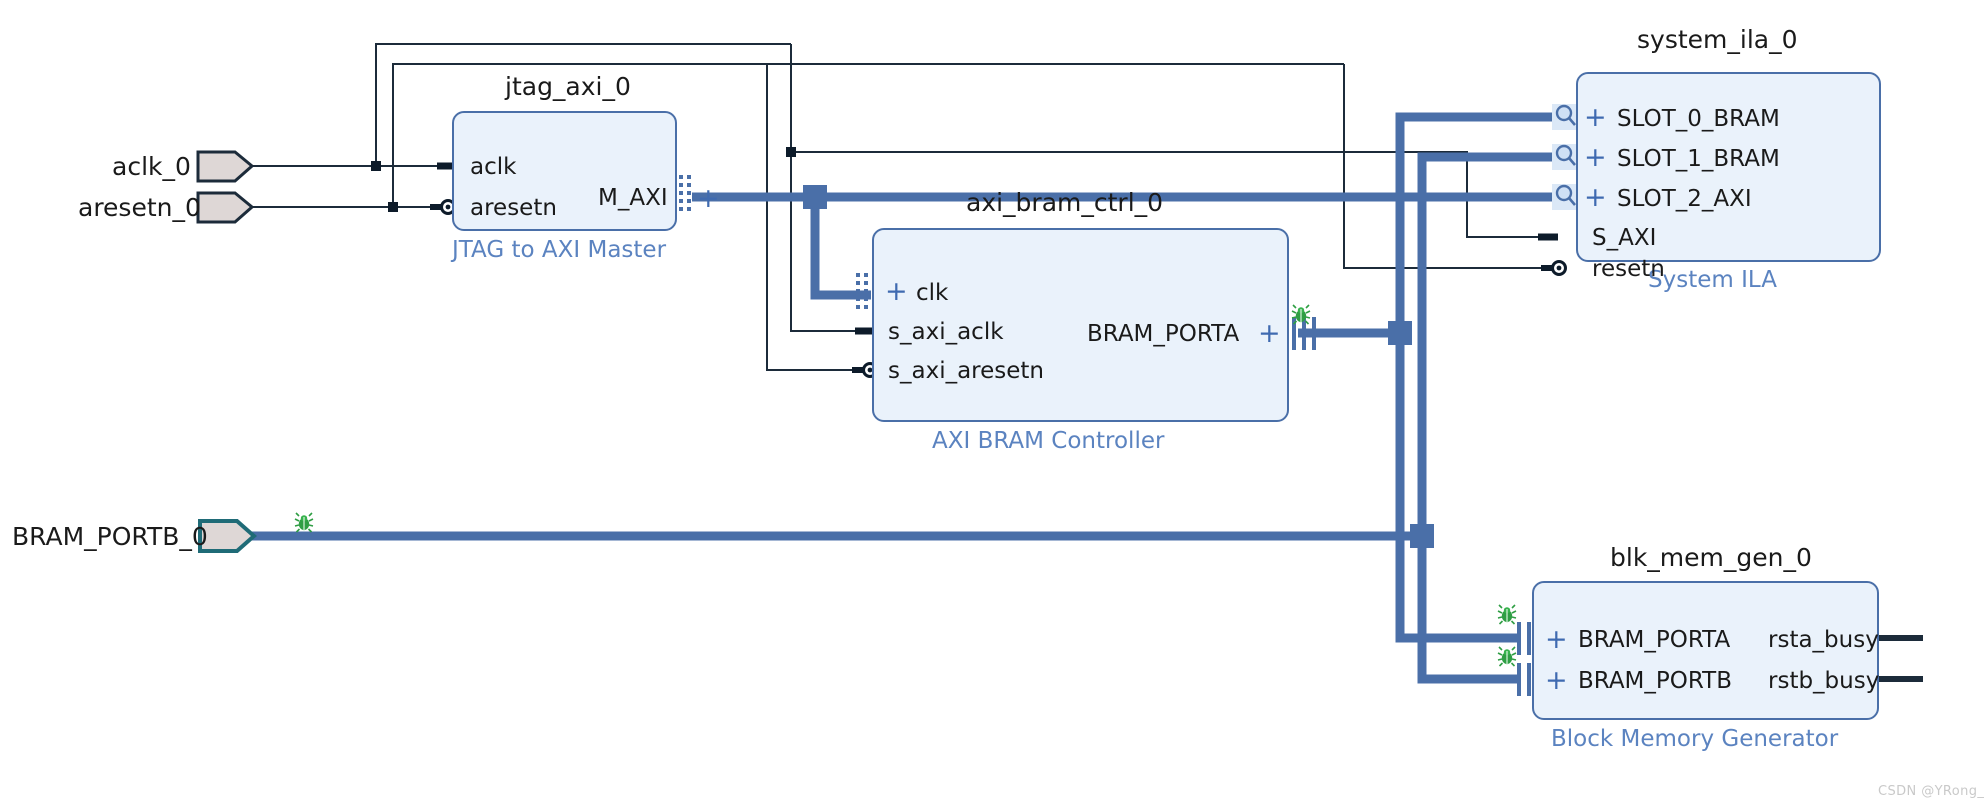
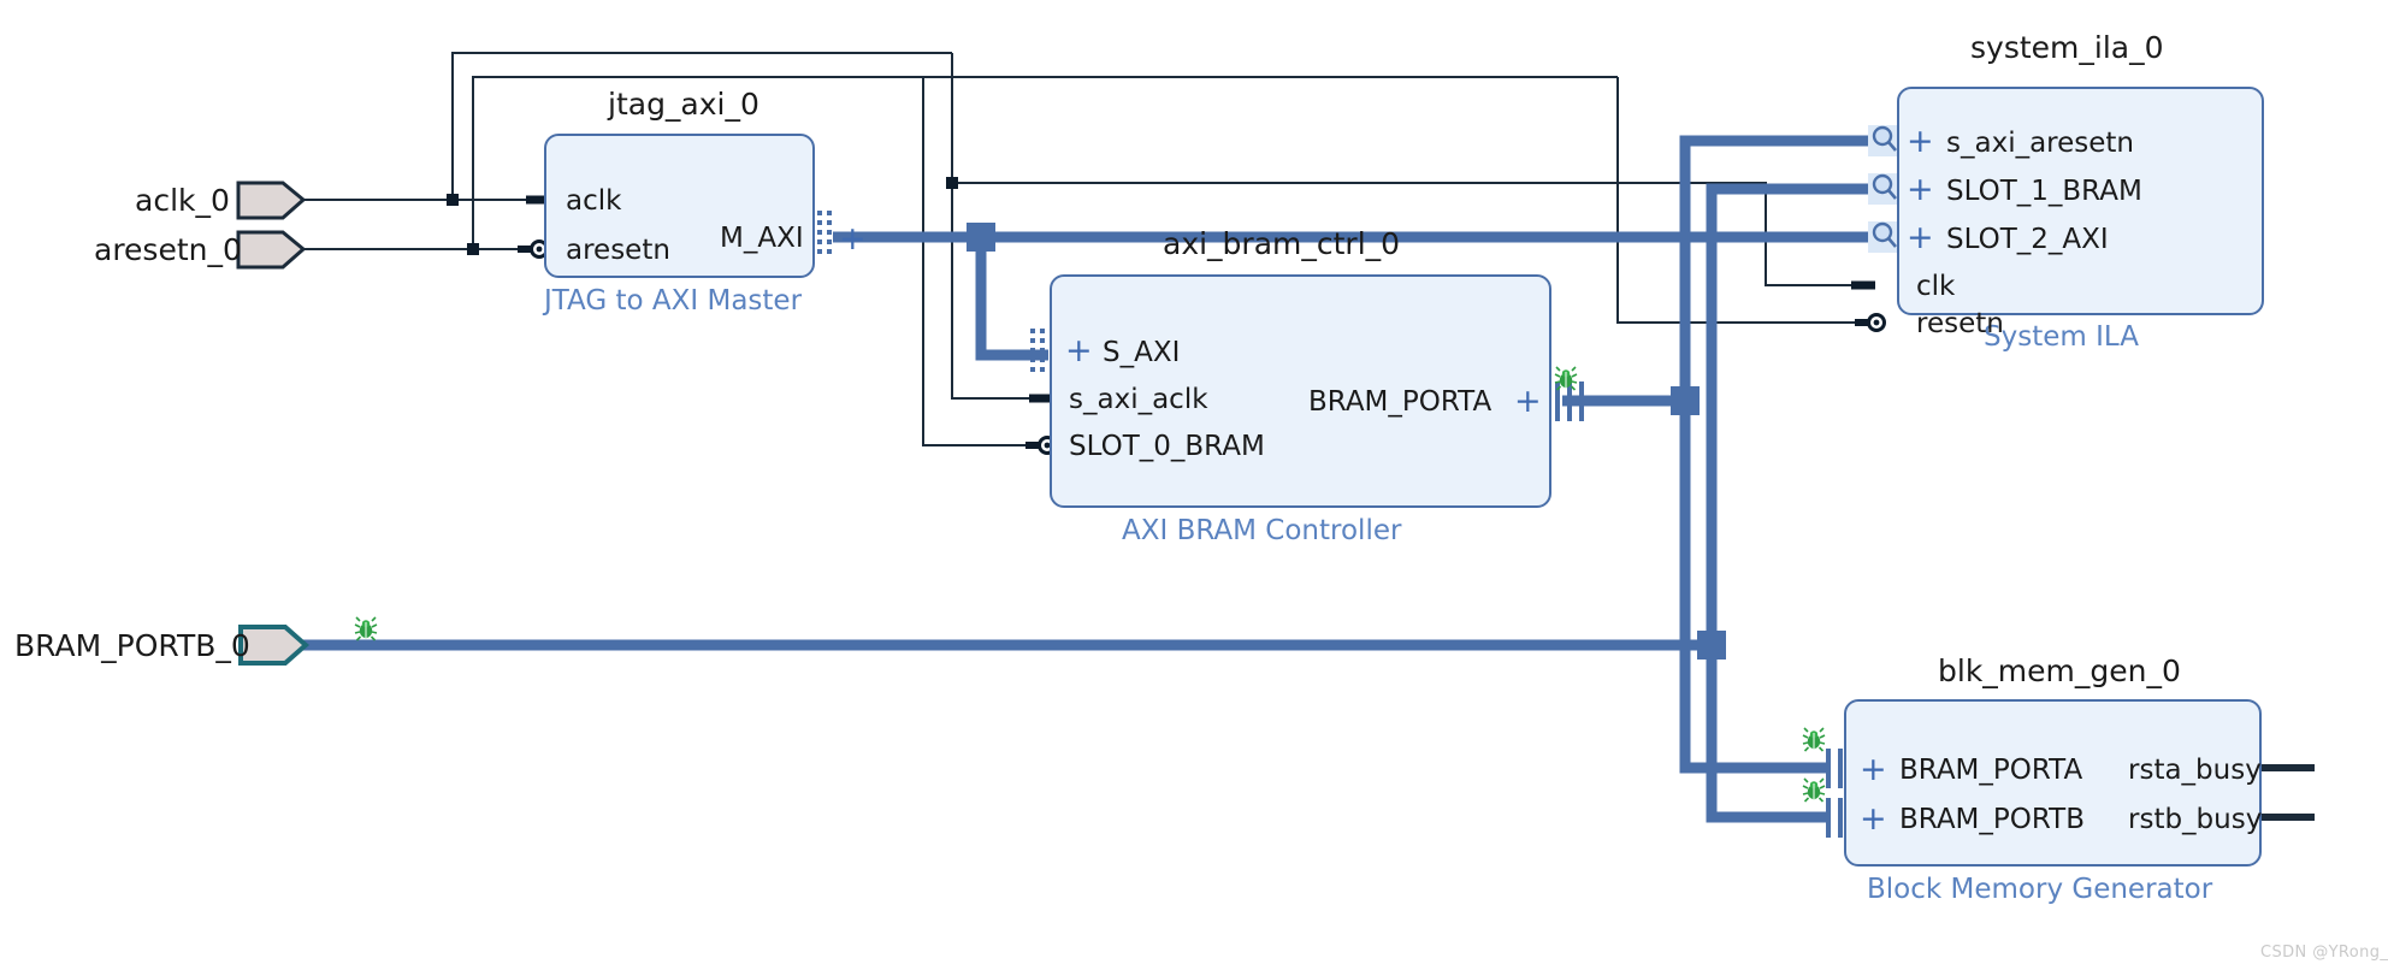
  jtag_axi_0
  JTAG to AXI Master
  aclk
  aresetn
  M_AXI
  +
  axi_bram_ctrl_0
  AXI BRAM Controller
  +
- clk
+ S_AXI
  s_axi_aclk
- s_axi_aresetn
+ SLOT_0_BRAM
  BRAM_PORTA
  +
  system_ila_0
  System ILA
  +
- SLOT_0_BRAM
+ s_axi_aresetn
  +
  SLOT_1_BRAM
  +
  SLOT_2_AXI
- S_AXI
+ clk
  resetn
  blk_mem_gen_0
  Block Memory Generator
  +
  BRAM_PORTA
  +
  BRAM_PORTB
  rsta_busy
  rstb_busy
  aclk_0
  aresetn_0
  BRAM_PORTB_0
  CSDN @YRong_
